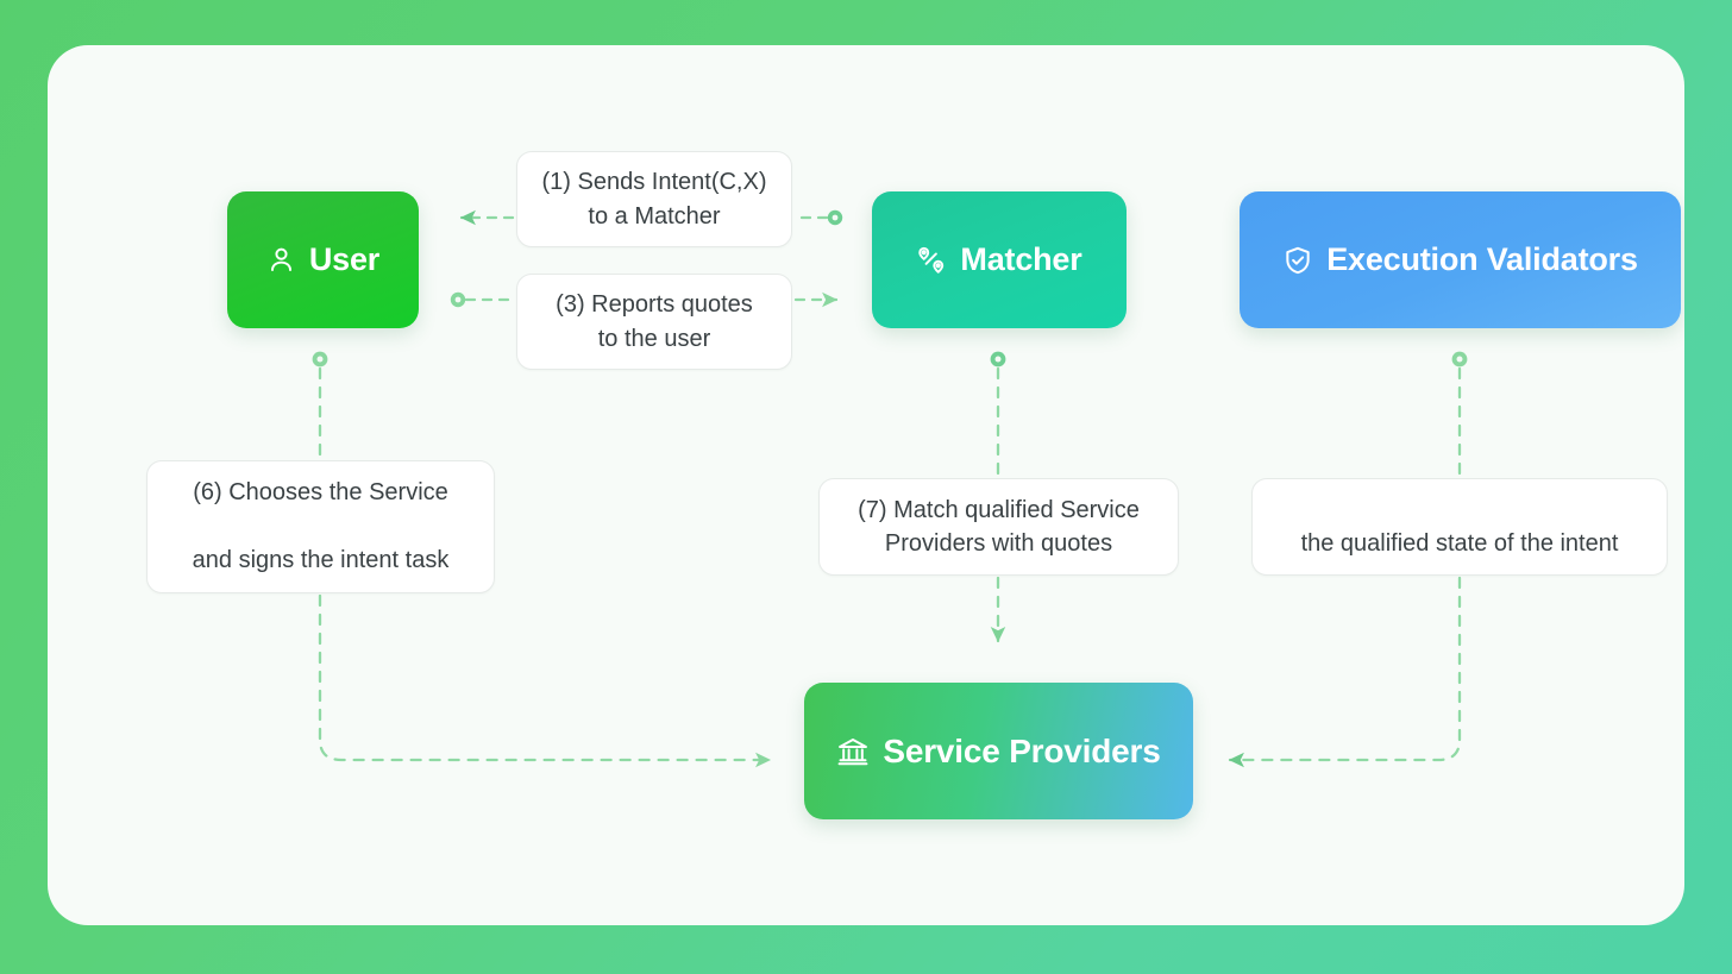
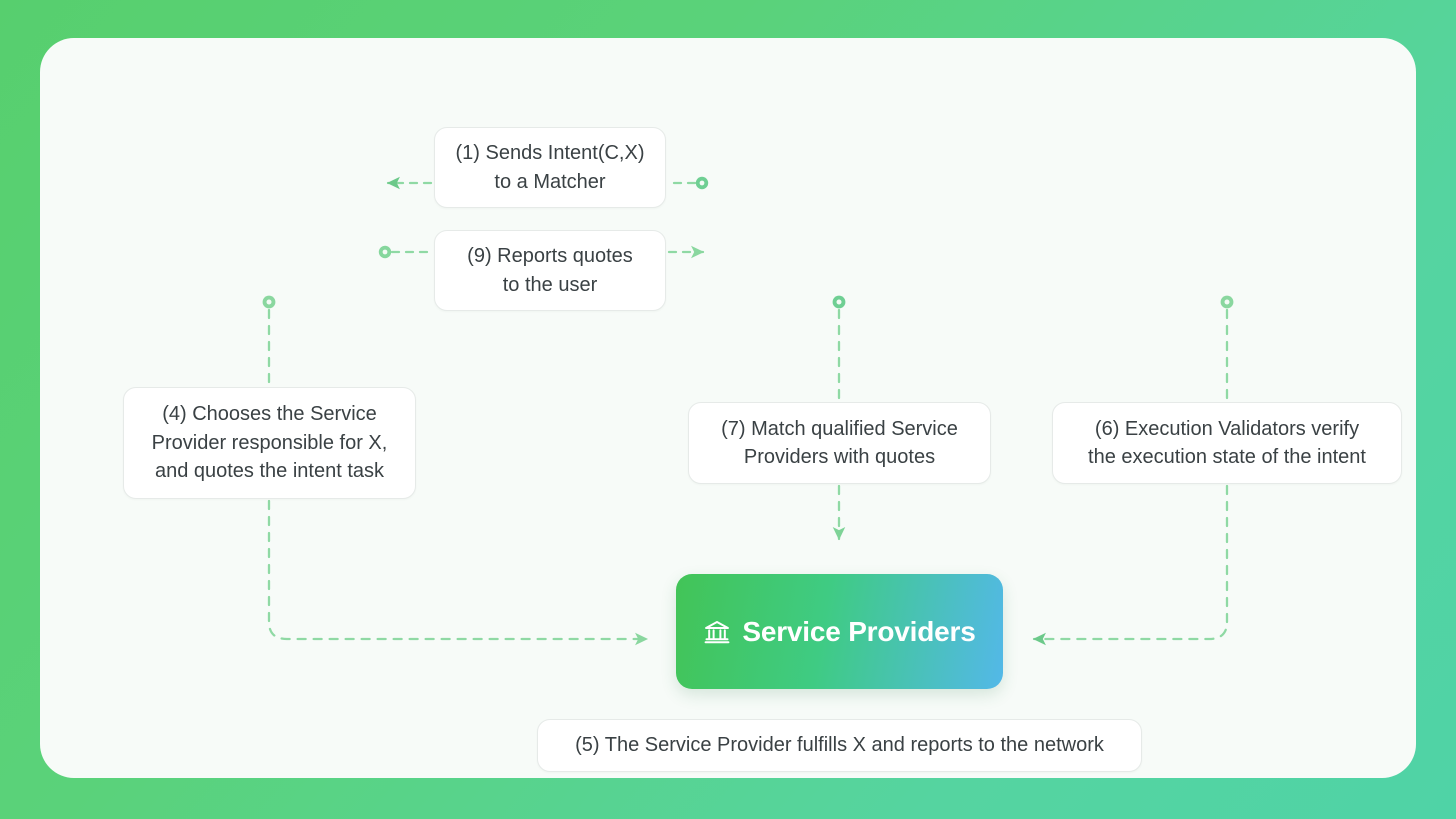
- User
- Matcher
- Execution Validators
  Service Providers
  (1) Sends Intent(C,X)
  to a Matcher
- (3) Reports quotes
+ (9) Reports quotes
  to the user
- (6) Chooses the Service
+ (4) Chooses the Service
+ Provider responsible for X,
- and signs the intent task
+ and quotes the intent task
  (7) Match qualified Service
  Providers with quotes
+ (6) Execution Validators verify
- the qualified state of the intent
+ the execution state of the intent
+ (5) The Service Provider fulfills X and reports to the network
